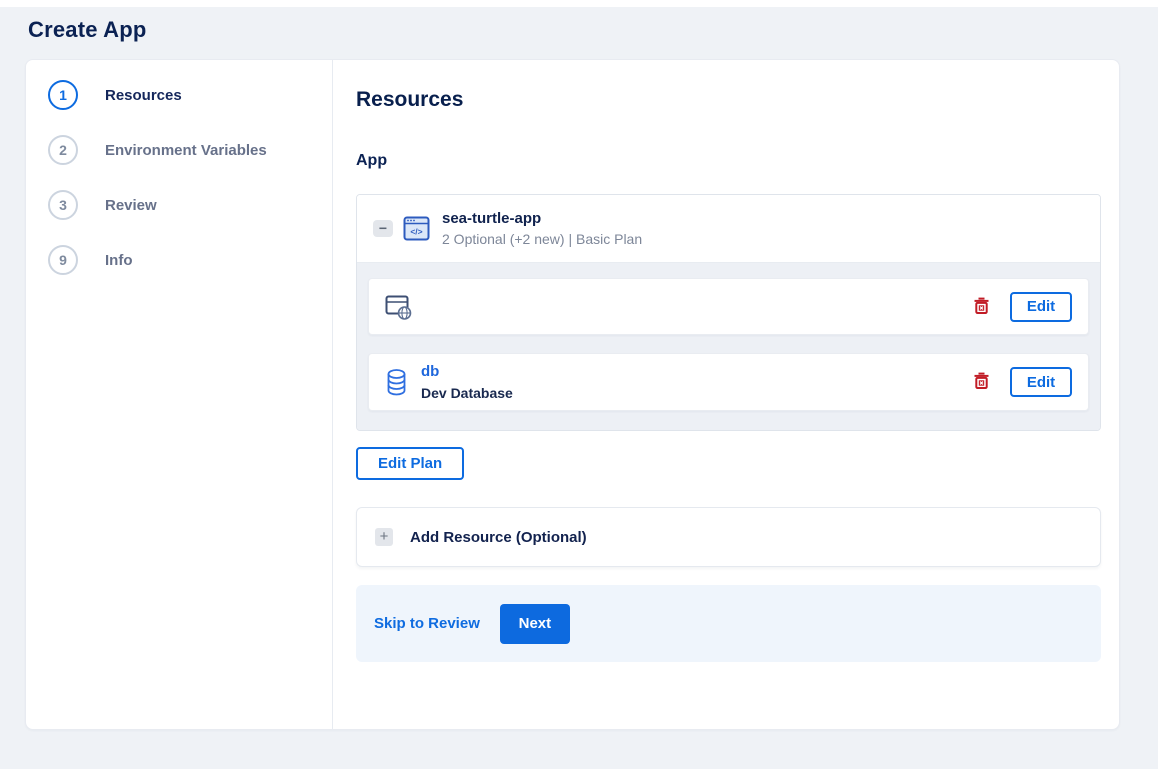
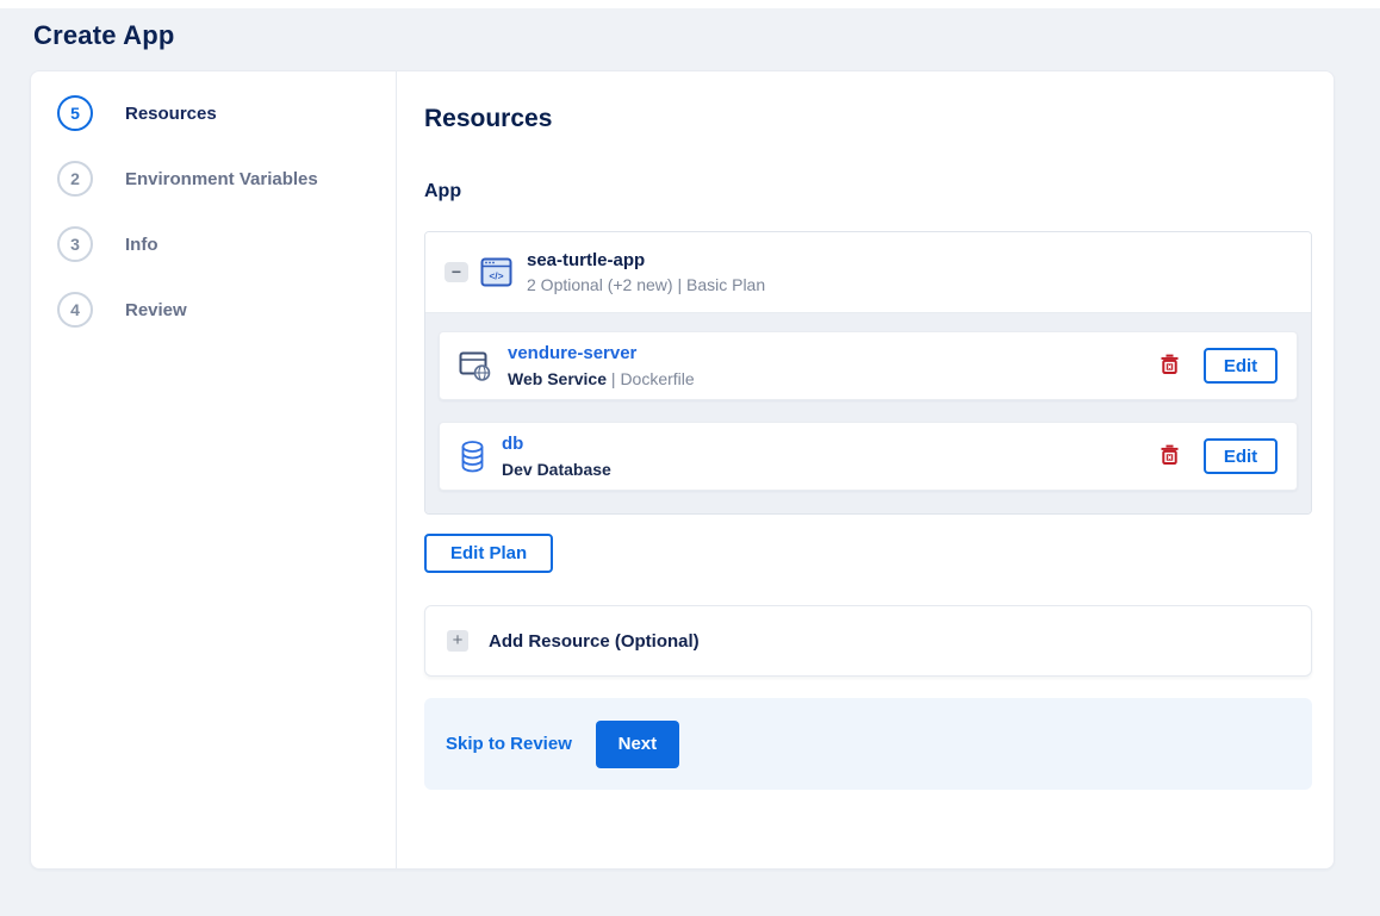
  Create App
- 1
+ 5
  Resources
  2
  Environment Variables
  3
- Review
+ Info
- 9
+ 4
- Info
+ Review
  Resources
  App
  −
  </>
  sea-turtle-app
  2 Optional (+2 new) | Basic Plan
+ vendure-server
+ Web Service | Dockerfile
  Edit
  db
  Dev Database
  Edit
  Edit Plan
  +
  Add Resource (Optional)
  Skip to Review
  Next
